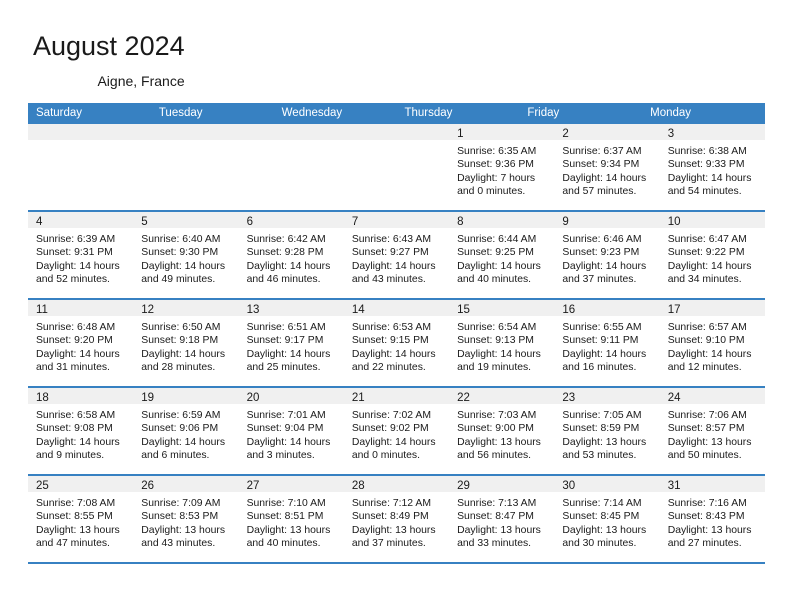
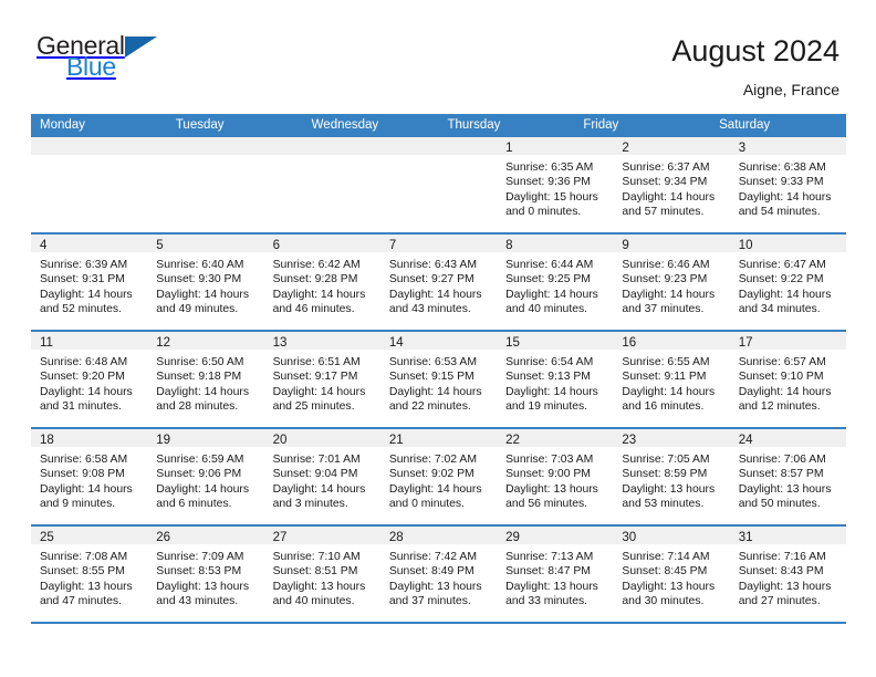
+ General
+ Blue
  August 2024
  Aigne, France
- Saturday
+ Monday
  Tuesday
  Wednesday
  Thursday
  Friday
- Monday
+ Saturday
  1
  Sunrise: 6:35 AM
  Sunset: 9:36 PM
- Daylight: 7 hours
+ Daylight: 15 hours
  and 0 minutes.
  2
  Sunrise: 6:37 AM
  Sunset: 9:34 PM
  Daylight: 14 hours
  and 57 minutes.
  3
  Sunrise: 6:38 AM
  Sunset: 9:33 PM
  Daylight: 14 hours
  and 54 minutes.
  4
  Sunrise: 6:39 AM
  Sunset: 9:31 PM
  Daylight: 14 hours
  and 52 minutes.
  5
  Sunrise: 6:40 AM
  Sunset: 9:30 PM
  Daylight: 14 hours
  and 49 minutes.
  6
  Sunrise: 6:42 AM
  Sunset: 9:28 PM
  Daylight: 14 hours
  and 46 minutes.
  7
  Sunrise: 6:43 AM
  Sunset: 9:27 PM
  Daylight: 14 hours
  and 43 minutes.
  8
  Sunrise: 6:44 AM
  Sunset: 9:25 PM
  Daylight: 14 hours
  and 40 minutes.
  9
  Sunrise: 6:46 AM
  Sunset: 9:23 PM
  Daylight: 14 hours
  and 37 minutes.
  10
  Sunrise: 6:47 AM
  Sunset: 9:22 PM
  Daylight: 14 hours
  and 34 minutes.
  11
  Sunrise: 6:48 AM
  Sunset: 9:20 PM
  Daylight: 14 hours
  and 31 minutes.
  12
  Sunrise: 6:50 AM
  Sunset: 9:18 PM
  Daylight: 14 hours
  and 28 minutes.
  13
  Sunrise: 6:51 AM
  Sunset: 9:17 PM
  Daylight: 14 hours
  and 25 minutes.
  14
  Sunrise: 6:53 AM
  Sunset: 9:15 PM
  Daylight: 14 hours
  and 22 minutes.
  15
  Sunrise: 6:54 AM
  Sunset: 9:13 PM
  Daylight: 14 hours
  and 19 minutes.
  16
  Sunrise: 6:55 AM
  Sunset: 9:11 PM
  Daylight: 14 hours
  and 16 minutes.
  17
  Sunrise: 6:57 AM
  Sunset: 9:10 PM
  Daylight: 14 hours
  and 12 minutes.
  18
  Sunrise: 6:58 AM
  Sunset: 9:08 PM
  Daylight: 14 hours
  and 9 minutes.
  19
  Sunrise: 6:59 AM
  Sunset: 9:06 PM
  Daylight: 14 hours
  and 6 minutes.
  20
  Sunrise: 7:01 AM
  Sunset: 9:04 PM
  Daylight: 14 hours
  and 3 minutes.
  21
  Sunrise: 7:02 AM
  Sunset: 9:02 PM
  Daylight: 14 hours
  and 0 minutes.
  22
  Sunrise: 7:03 AM
  Sunset: 9:00 PM
  Daylight: 13 hours
  and 56 minutes.
  23
  Sunrise: 7:05 AM
  Sunset: 8:59 PM
  Daylight: 13 hours
  and 53 minutes.
  24
  Sunrise: 7:06 AM
  Sunset: 8:57 PM
  Daylight: 13 hours
  and 50 minutes.
  25
  Sunrise: 7:08 AM
  Sunset: 8:55 PM
  Daylight: 13 hours
  and 47 minutes.
  26
  Sunrise: 7:09 AM
  Sunset: 8:53 PM
  Daylight: 13 hours
  and 43 minutes.
  27
  Sunrise: 7:10 AM
  Sunset: 8:51 PM
  Daylight: 13 hours
  and 40 minutes.
  28
- Sunrise: 7:12 AM
+ Sunrise: 7:42 AM
  Sunset: 8:49 PM
  Daylight: 13 hours
  and 37 minutes.
  29
  Sunrise: 7:13 AM
  Sunset: 8:47 PM
  Daylight: 13 hours
  and 33 minutes.
  30
  Sunrise: 7:14 AM
  Sunset: 8:45 PM
  Daylight: 13 hours
  and 30 minutes.
  31
  Sunrise: 7:16 AM
  Sunset: 8:43 PM
  Daylight: 13 hours
  and 27 minutes.
